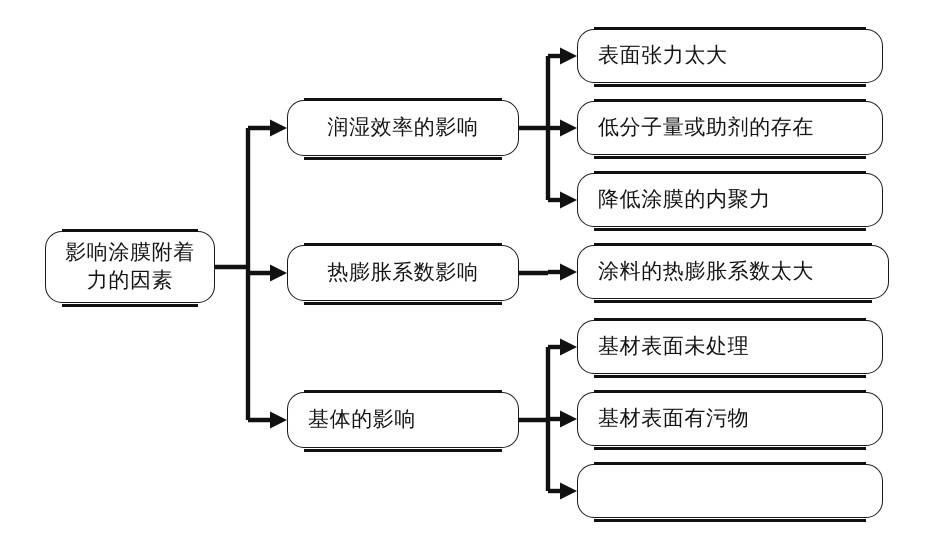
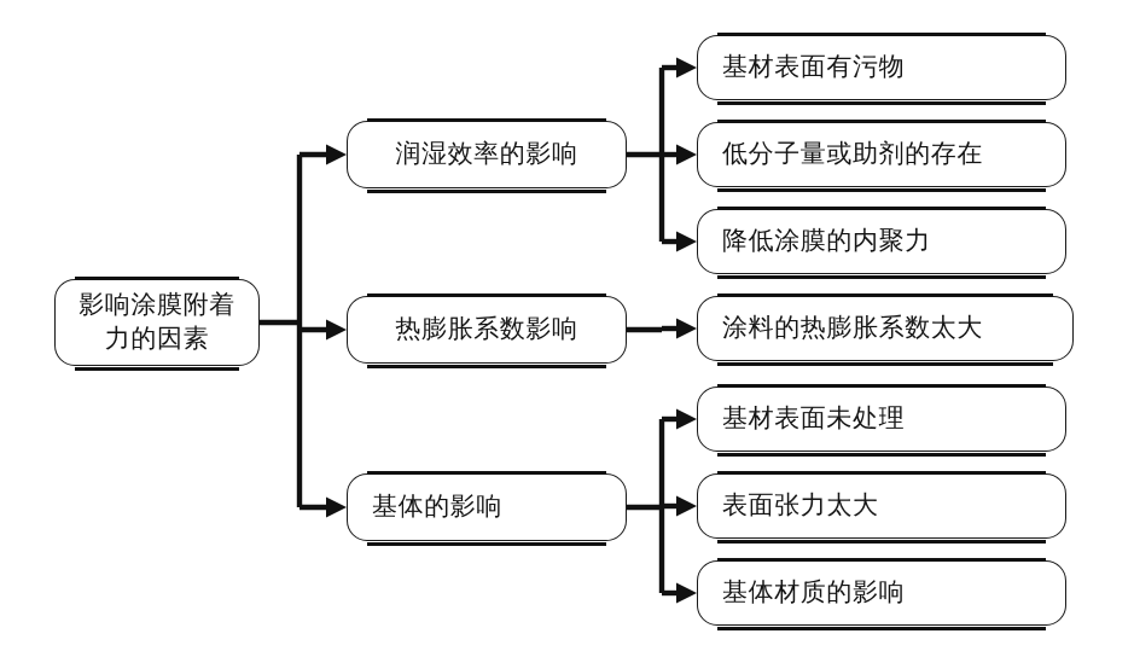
  影响涂膜附着
  力的因素
  润湿效率的影响
  热膨胀系数影响
  基体的影响
- 表面张力太大
+ 基材表面有污物
  低分子量或助剂的存在
  降低涂膜的内聚力
  涂料的热膨胀系数太大
  基材表面未处理
- 基材表面有污物
+ 表面张力太大
+ 基体材质的影响
